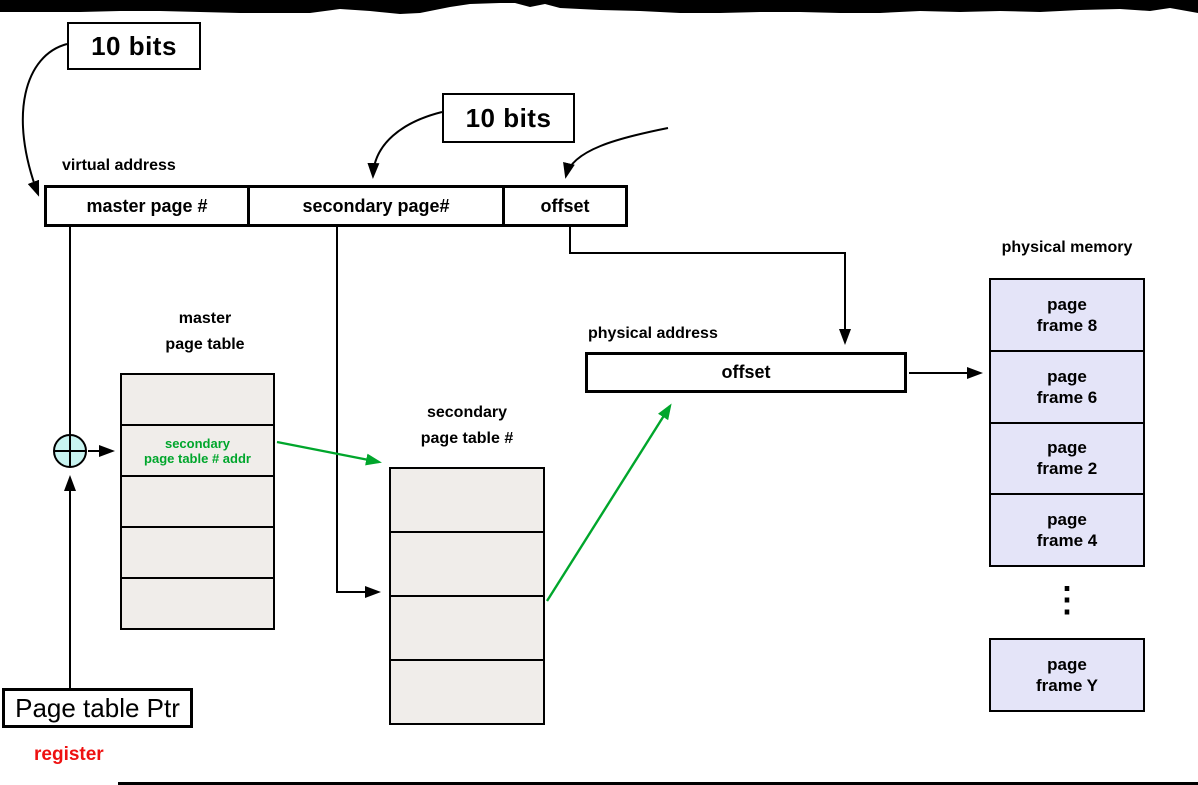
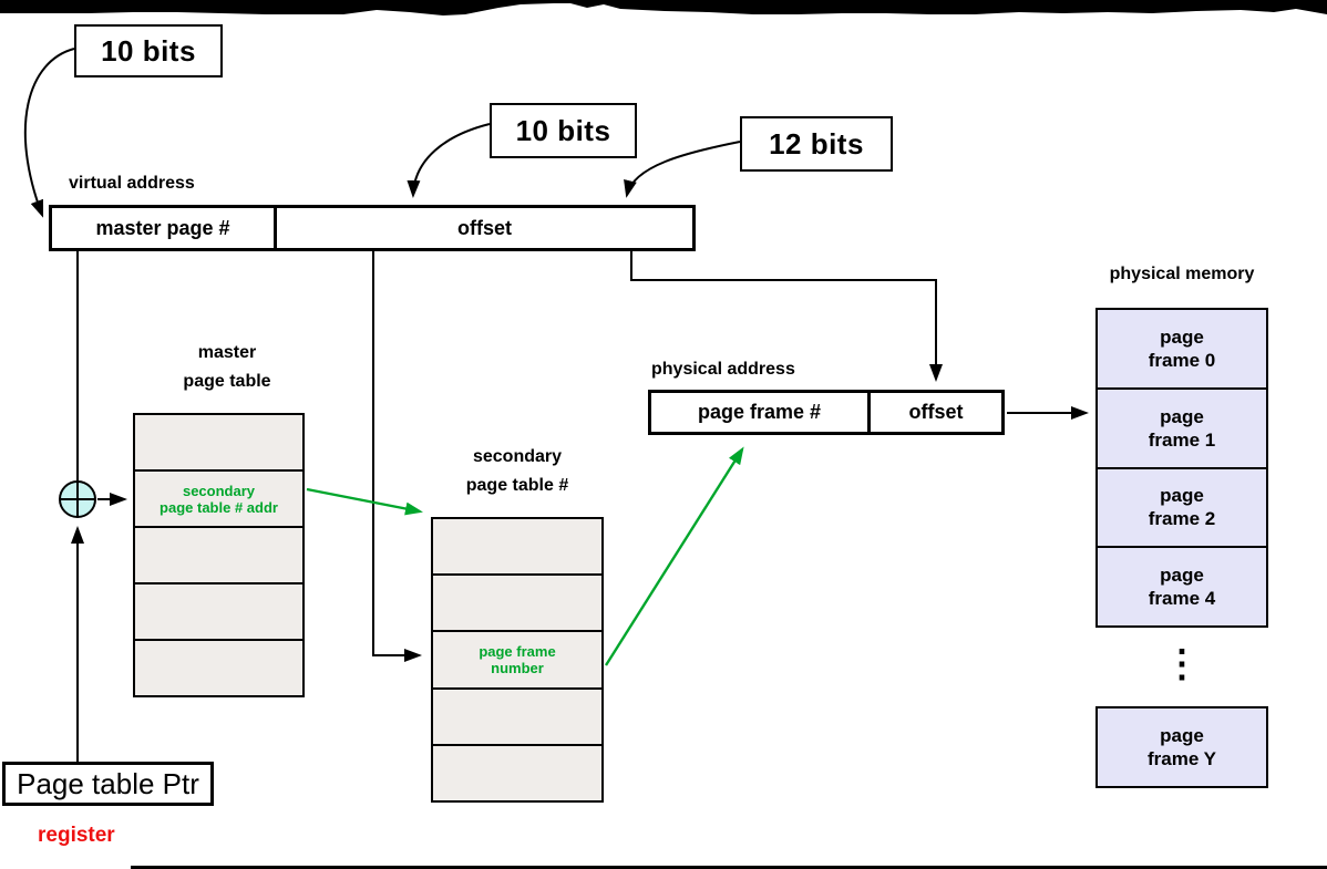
  10 bits
  10 bits
+ 12 bits
  virtual address
  master page #
- secondary page#
  offset
  master
  page table
  secondary
  page table # addr
  secondary
  page table #
+ page frame
+ number
  physical address
+ page frame #
  offset
  physical memory
  page
- frame 8
+ frame 0
  page
- frame 6
+ frame 1
  page
  frame 2
  page
  frame 4
  ⋮
  page
  frame Y
  Page table Ptr
  register
